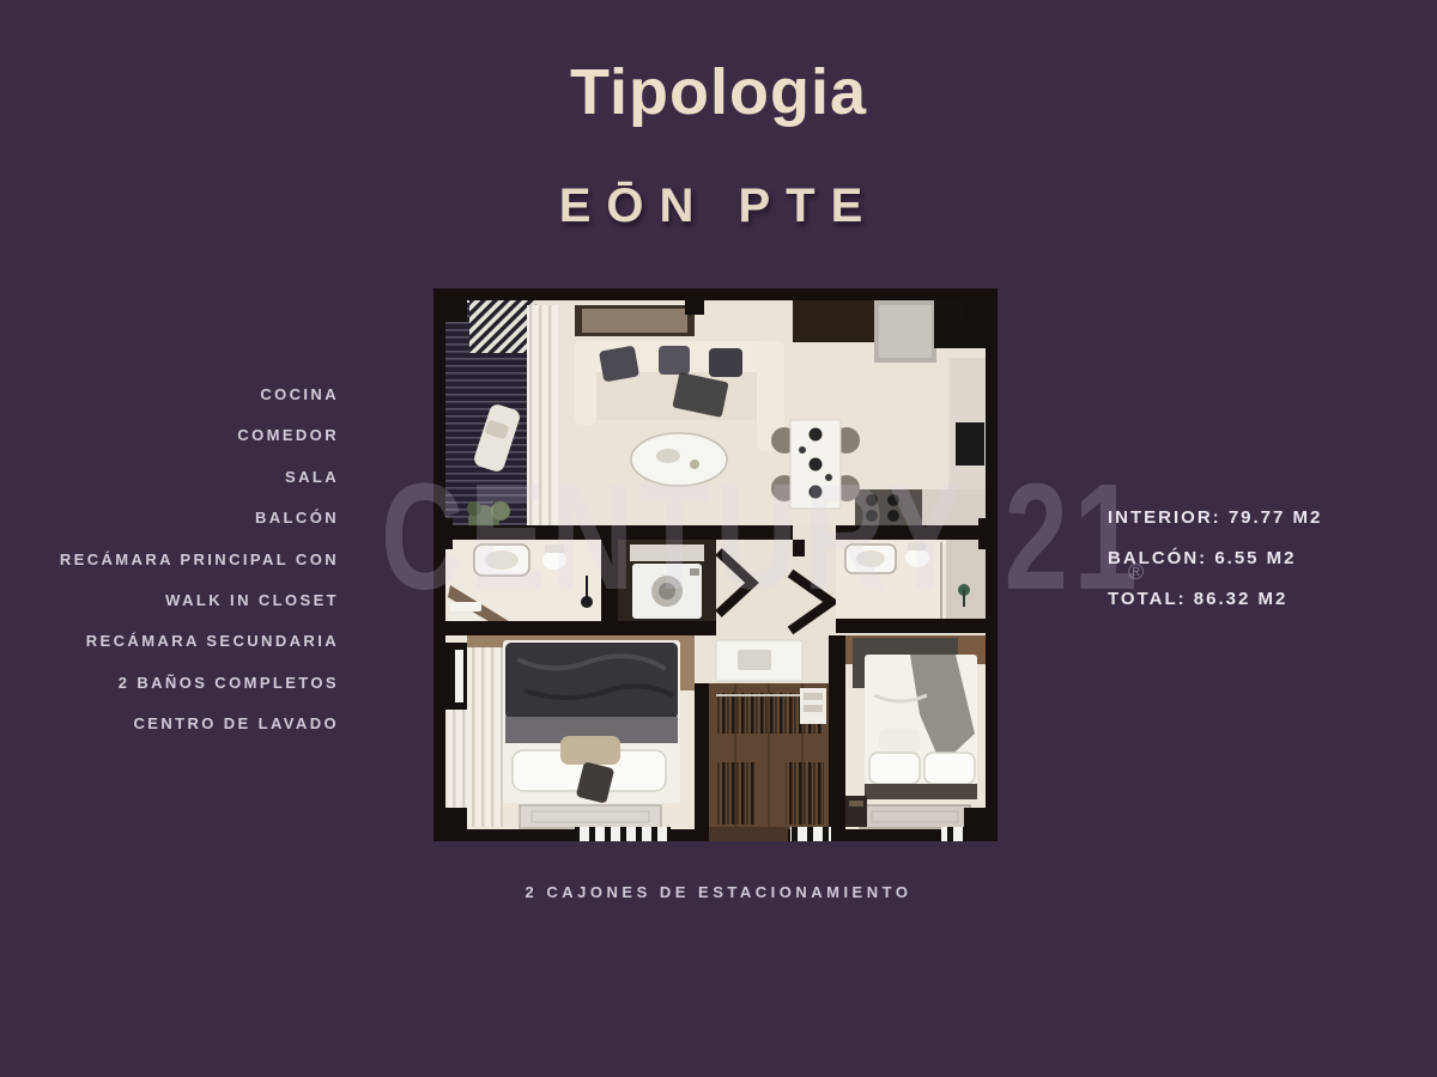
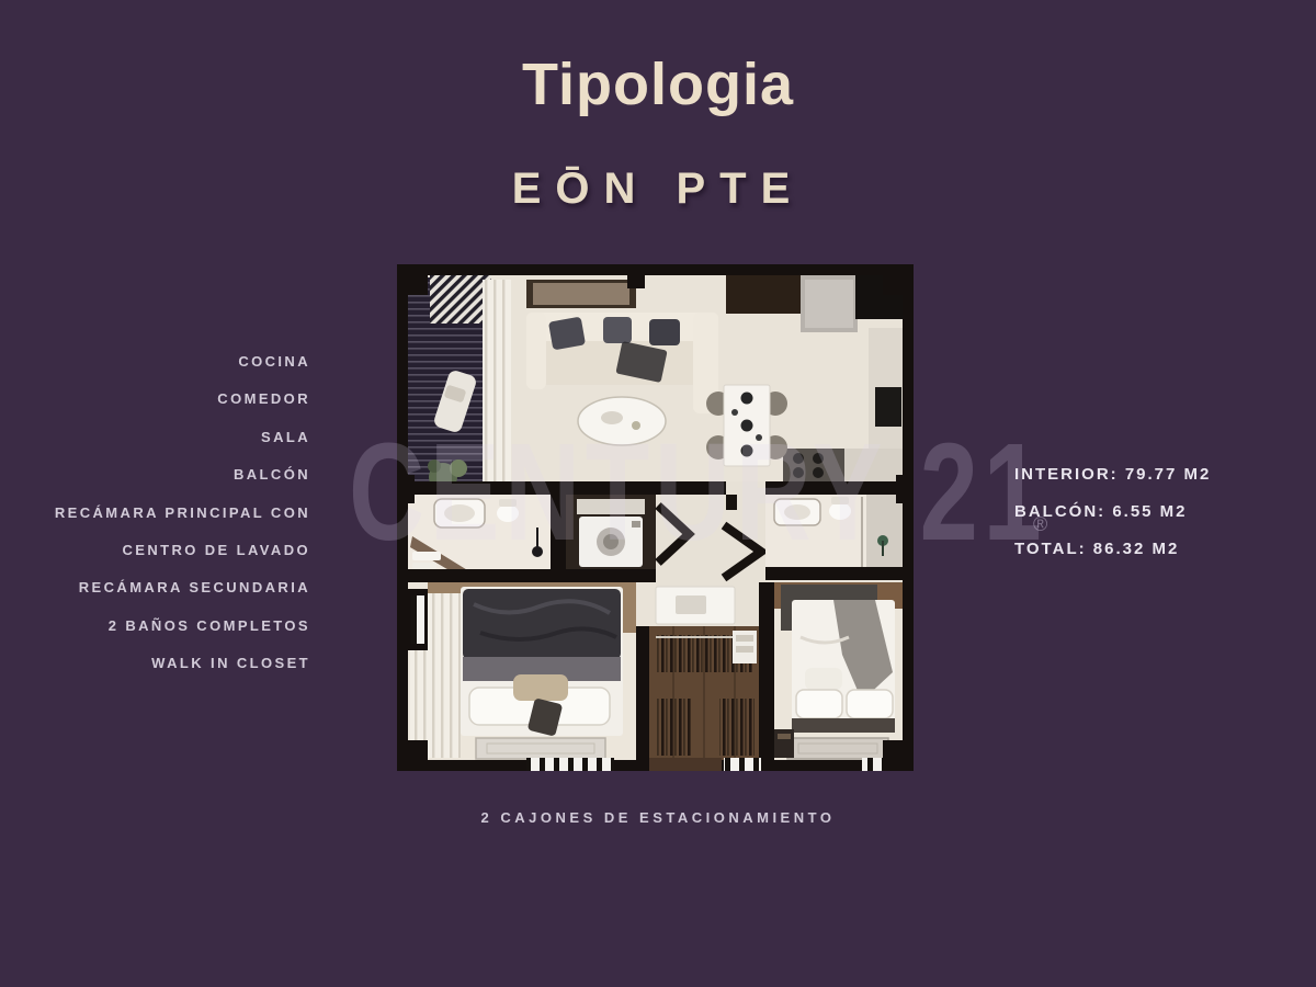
  Tipologia
  EŌN PTE
  COCINA
  COMEDOR
  SALA
  BALCÓN
  RECÁMARA PRINCIPAL CON
- WALK IN CLOSET
+ CENTRO DE LAVADO
  RECÁMARA SECUNDARIA
  2 BAÑOS COMPLETOS
- CENTRO DE LAVADO
+ WALK IN CLOSET
  CENTURY 21
  ®
  INTERIOR: 79.77 M2
  BALCÓN: 6.55 M2
  TOTAL: 86.32 M2
  2 CAJONES DE ESTACIONAMIENTO
